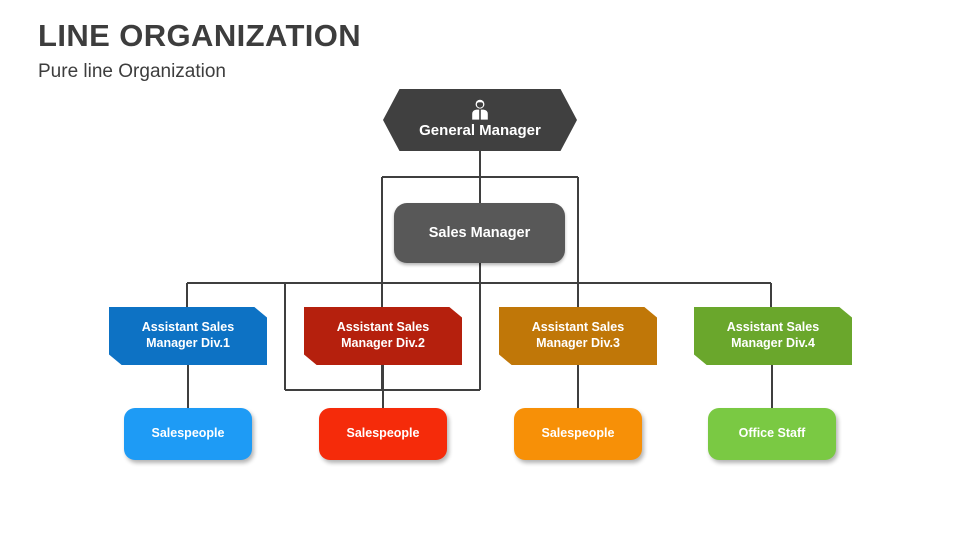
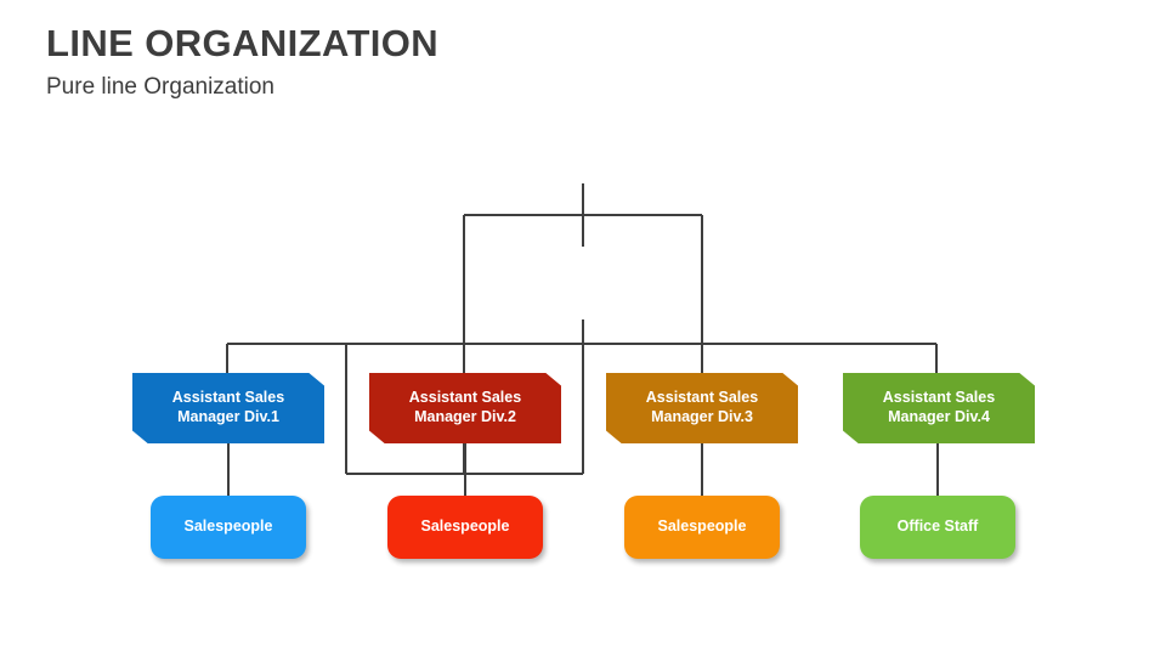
  LINE ORGANIZATION
  Pure line Organization
- General Manager
- Sales Manager
  Assistant Sales
  Manager Div.1
  Assistant Sales
  Manager Div.2
  Assistant Sales
  Manager Div.3
  Assistant Sales
  Manager Div.4
  Salespeople
  Salespeople
  Salespeople
  Office Staff
